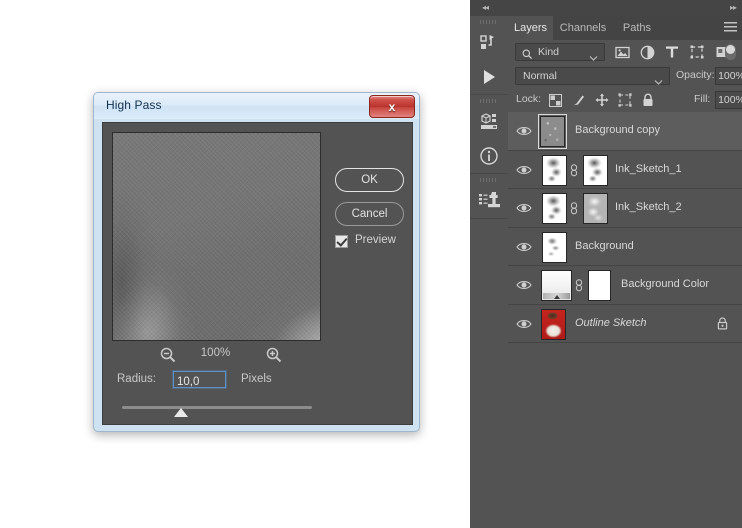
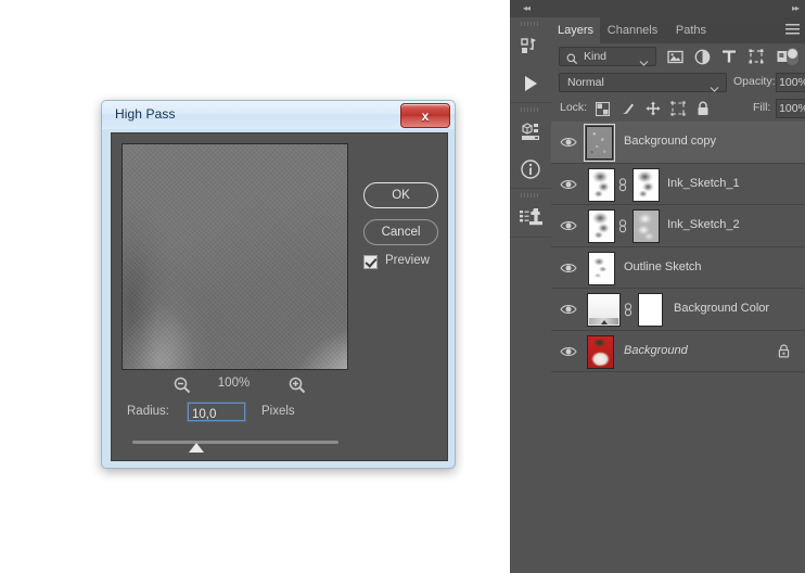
  High Pass
  x
  100%
  Radius:
  10,0
  Pixels
  OK
  Cancel
  Preview
  ◂◂
  ▸▸
  Layers
  Channels
  Paths
  Kind
  Normal
  Opacity:
  100%
  Lock:
  Fill:
  100%
  Background copy
  Ink_Sketch_1
  Ink_Sketch_2
- Background
+ Outline Sketch
  Background Color
- Outline Sketch
+ Background
